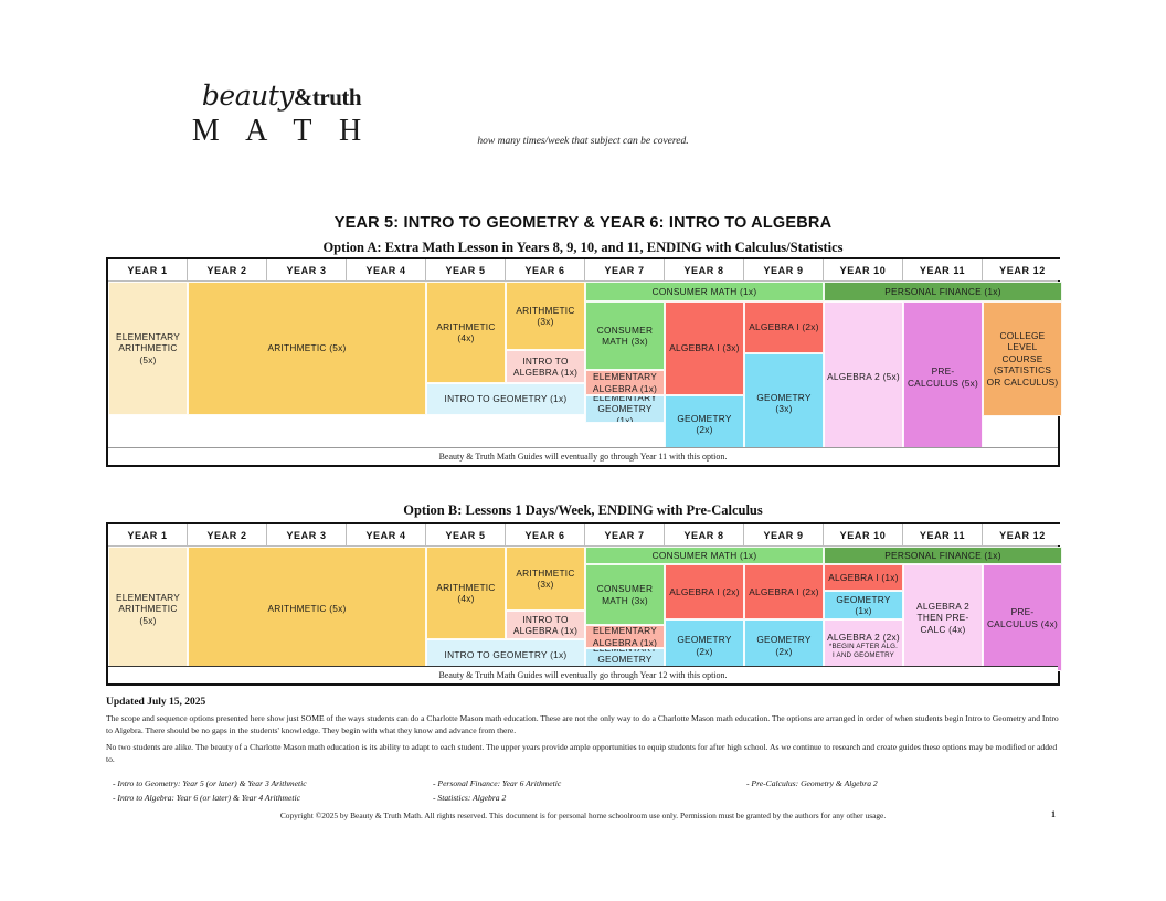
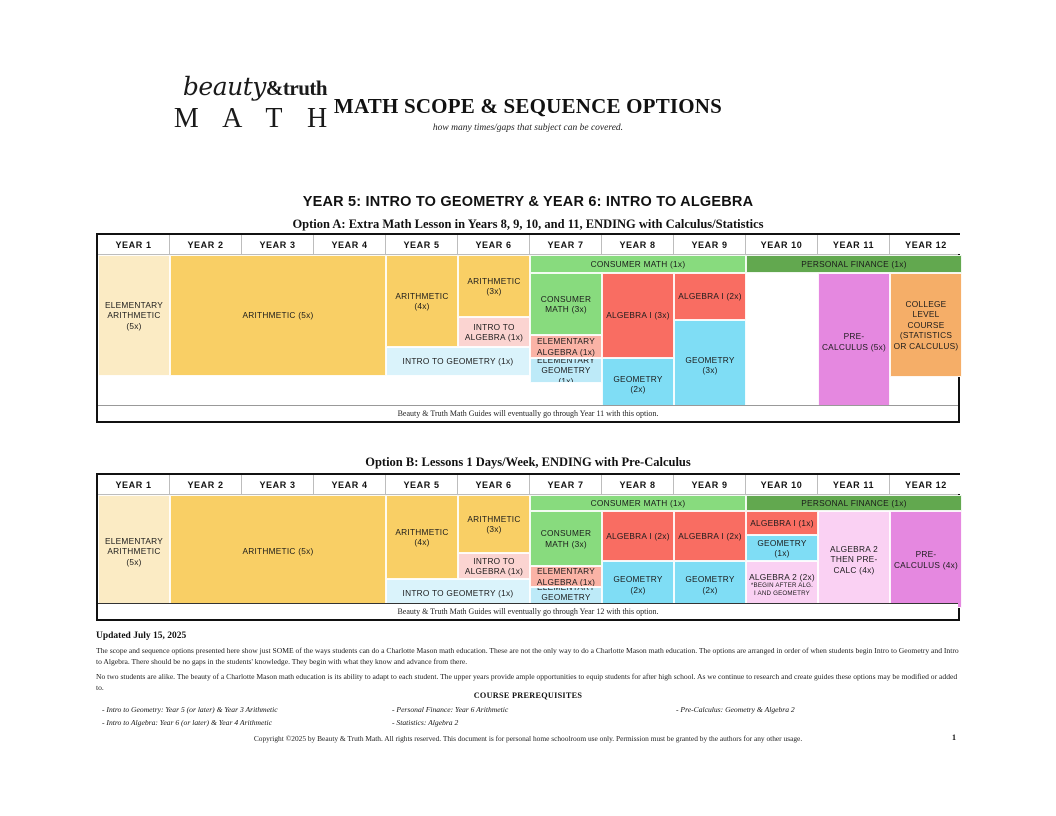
  beauty&truth
  M A T H
+ MATH SCOPE & SEQUENCE OPTIONS
- how many times/week that subject can be covered.
+ how many times/gaps that subject can be covered.
  YEAR 5: INTRO TO GEOMETRY & YEAR 6: INTRO TO ALGEBRA
  Option A: Extra Math Lesson in Years 8, 9, 10, and 11, ENDING with Calculus/Statistics
  YEAR 1
  YEAR 2
  YEAR 3
  YEAR 4
  YEAR 5
  YEAR 6
  YEAR 7
  YEAR 8
  YEAR 9
  YEAR 10
  YEAR 11
  YEAR 12
  ELEMENTARY ARITHMETIC (5x)
  ARITHMETIC (5x)
  ARITHMETIC (4x)
  ARITHMETIC (3x)
  INTRO TO ALGEBRA (1x)
  INTRO TO GEOMETRY (1x)
  CONSUMER MATH (3x)
  ELEMENTARY ALGEBRA (1x)
  ELEMENTARY GEOMETRY (1x)
  CONSUMER MATH (1x)
  PERSONAL FINANCE (1x)
  ALGEBRA I (3x)
  ALGEBRA I (2x)
  GEOMETRY (2x)
  GEOMETRY (3x)
- ALGEBRA 2 (5x)
  PRE-CALCULUS (5x)
  COLLEGE LEVEL COURSE (STATISTICS OR CALCULUS)
  Beauty & Truth Math Guides will eventually go through Year 11 with this option.
  Option B: Lessons 1 Days/Week, ENDING with Pre-Calculus
  YEAR 1
  YEAR 2
  YEAR 3
  YEAR 4
  YEAR 5
  YEAR 6
  YEAR 7
  YEAR 8
  YEAR 9
  YEAR 10
  YEAR 11
  YEAR 12
  ELEMENTARY ARITHMETIC (5x)
  ARITHMETIC (5x)
  ARITHMETIC (4x)
  ARITHMETIC (3x)
  INTRO TO ALGEBRA (1x)
  INTRO TO GEOMETRY (1x)
  CONSUMER MATH (3x)
  ELEMENTARY ALGEBRA (1x)
  CONSUMER MATH (1x)
  PERSONAL FINANCE (1x)
  ALGEBRA I (2x)
  ALGEBRA I (2x)
  GEOMETRY (2x)
  GEOMETRY (2x)
  ALGEBRA I (1x)
  GEOMETRY (1x)
  ALGEBRA 2 (2x)
  ALGEBRA 2 THEN PRE-CALC (4x)
  PRE-CALCULUS (4x)
  Beauty & Truth Math Guides will eventually go through Year 12 with this option.
  Updated July 15, 2025
  The scope and sequence options presented here show just SOME of the ways students can do a Charlotte Mason math education. These are not the only way to do a Charlotte Mason math education. The options are arranged in order of when students begin Intro to Geometry and Intro to Algebra. There should be no gaps in the students' knowledge. They begin with what they know and advance from there.
  No two students are alike. The beauty of a Charlotte Mason math education is its ability to adapt to each student. The upper years provide ample opportunities to equip students for after high school. As we continue to research and create guides these options may be modified or added to.
+ COURSE PREREQUISITES
  - Intro to Geometry: Year 5 (or later) & Year 3 Arithmetic
  - Intro to Algebra: Year 6 (or later) & Year 4 Arithmetic
  - Personal Finance: Year 6 Arithmetic
  - Statistics: Algebra 2
  - Pre-Calculus: Geometry & Algebra 2
  Copyright ©2025 by Beauty & Truth Math. All rights reserved. This document is for personal home schoolroom use only. Permission must be granted by the authors for any other usage.
  1
